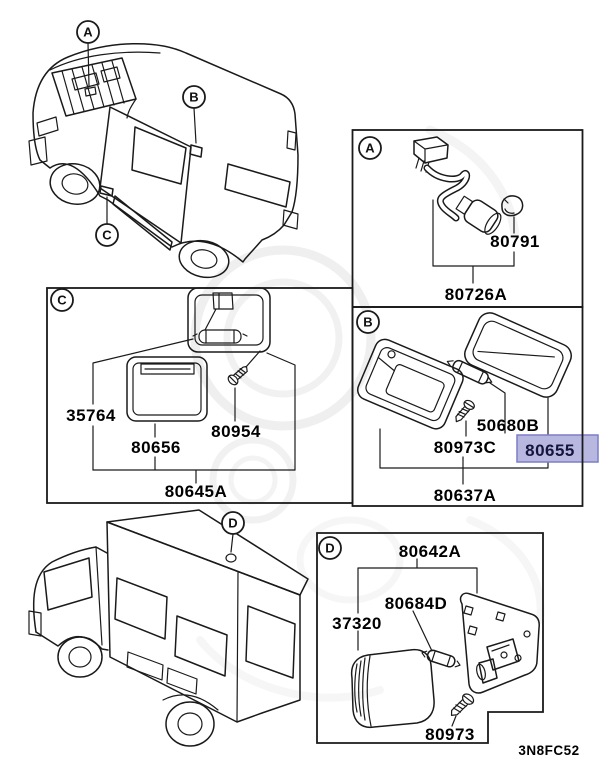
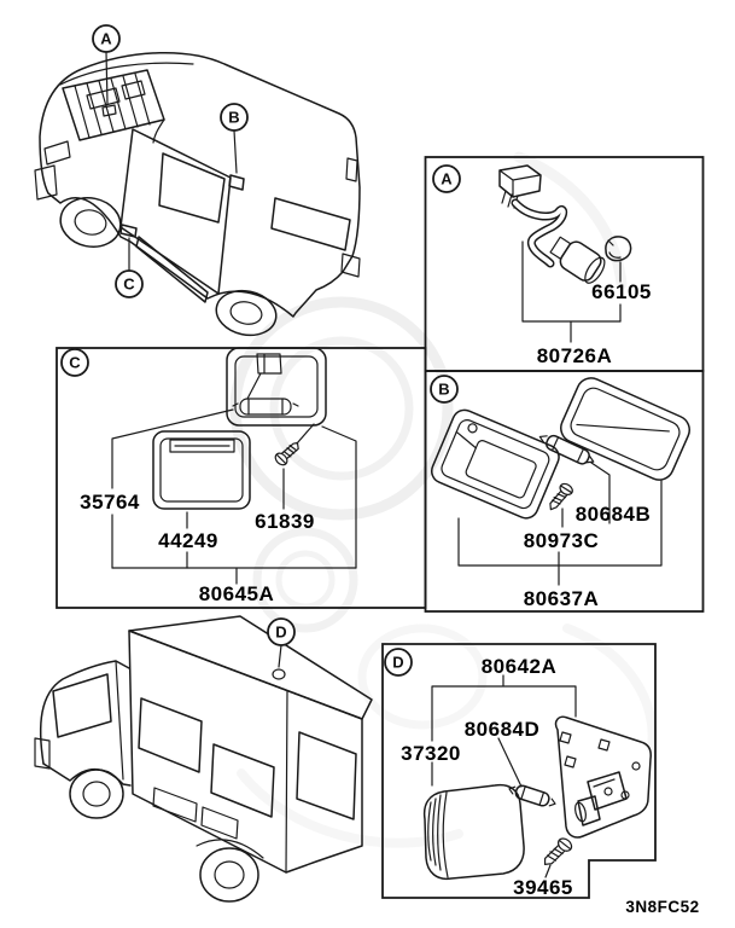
  A
  B
  C
  D
  35764
- 80656
+ 44249
- 80954
+ 61839
  80645A
- 80791
+ 66105
  80726A
- 50680B
+ 80684B
  80973C
- 80655
  80637A
  80642A
  80684D
  37320
- 80973
+ 39465
  A
  B
  C
  D
  3N8FC52
